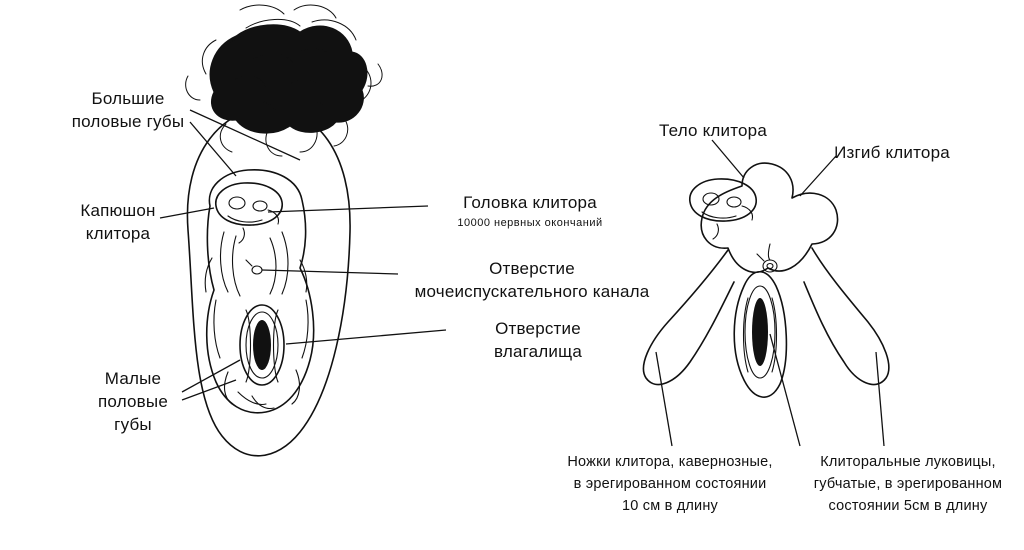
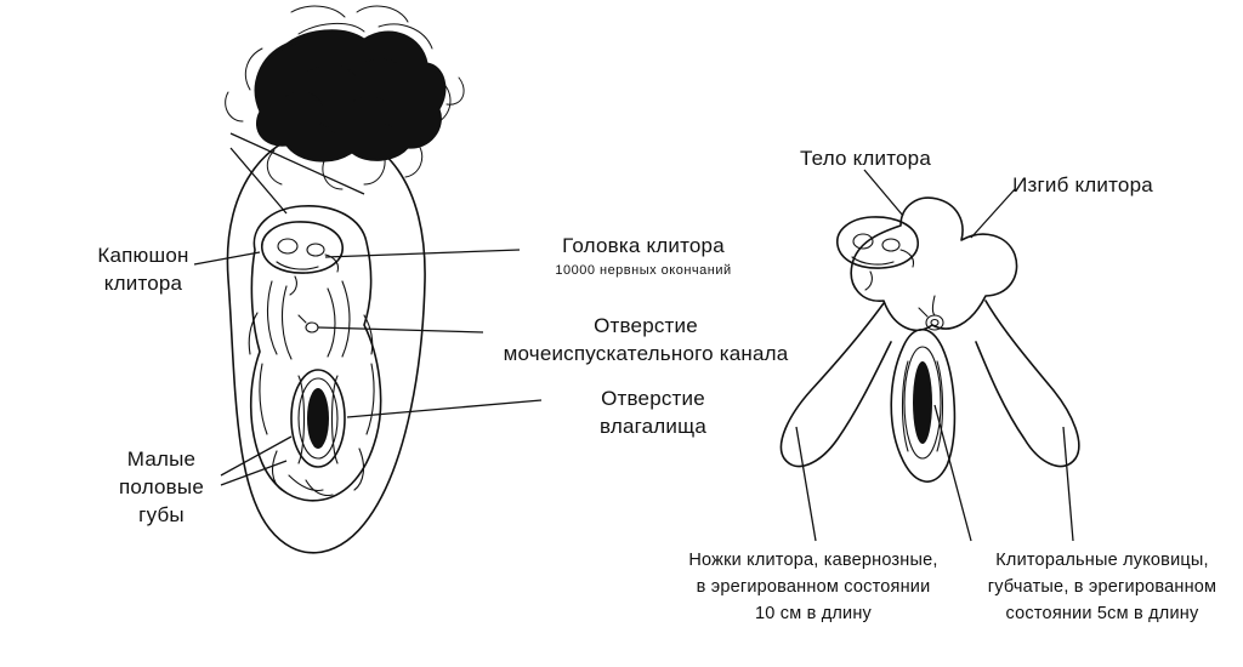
- Большие
- половые губы
  Капюшон
  клитора
  Малые
  половые
  губы
  Головка клитора
  10000 нервных окончаний
  Отверстие
  мочеиспускательного канала
  Отверстие
  влагалища
  Тело клитора
  Изгиб клитора
  Ножки клитора, кавернозные,
  в эрегированном состоянии
  10 см в длину
  Клиторальные луковицы,
  губчатые, в эрегированном
  состоянии 5см в длину
